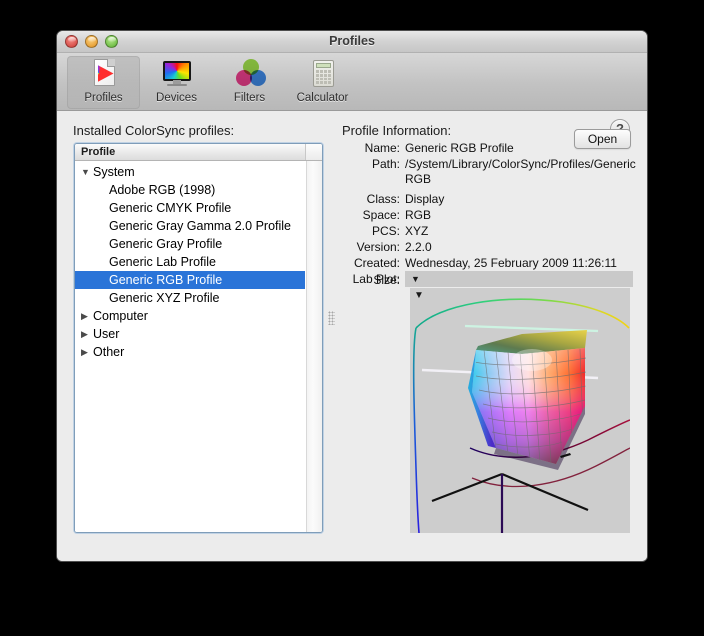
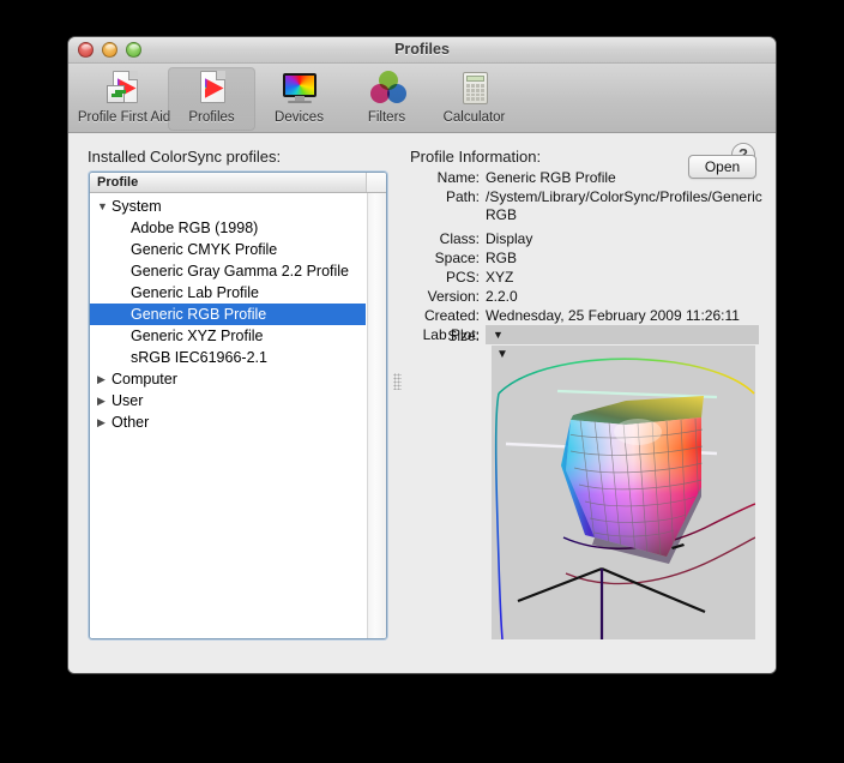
  Profiles
+ Profile First Aid
  Profiles
  Devices
  Filters
  Calculator
  Installed ColorSync profiles:
  Profile Information:
  Profile
  ▼
  System
  Adobe RGB (1998)
  Generic CMYK Profile
- Generic Gray Gamma 2.0 Profile
+ Generic Gray Gamma 2.2 Profile
- Generic Gray Profile
  Generic Lab Profile
  Generic RGB Profile
  Generic XYZ Profile
+ sRGB IEC61966-2.1
  ▶
  Computer
  ▶
  User
  ▶
  Other
  Name:
  Generic RGB Profile
  Path:
  /System/Library/ColorSync/Profiles/Generic RGB
  Class:
  Display
  Space:
  RGB
  PCS:
  XYZ
  Version:
  2.2.0
  Created:
  Wednesday, 25 February 2009 11:26:11
  Size:
  Open
  Lab Plot:
  ▼
  ▼
